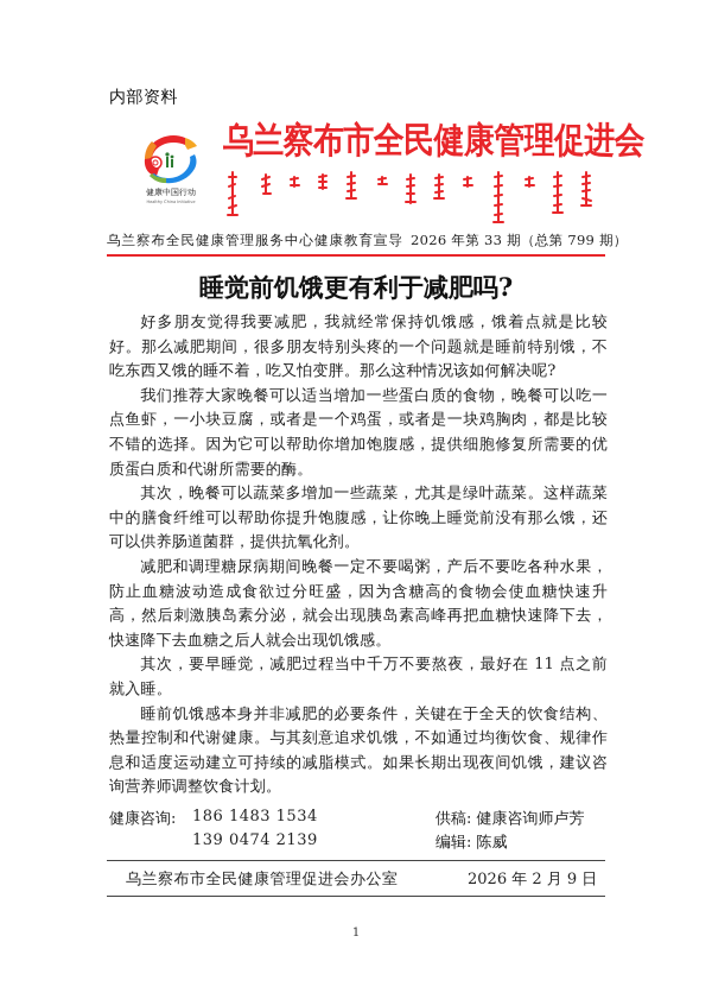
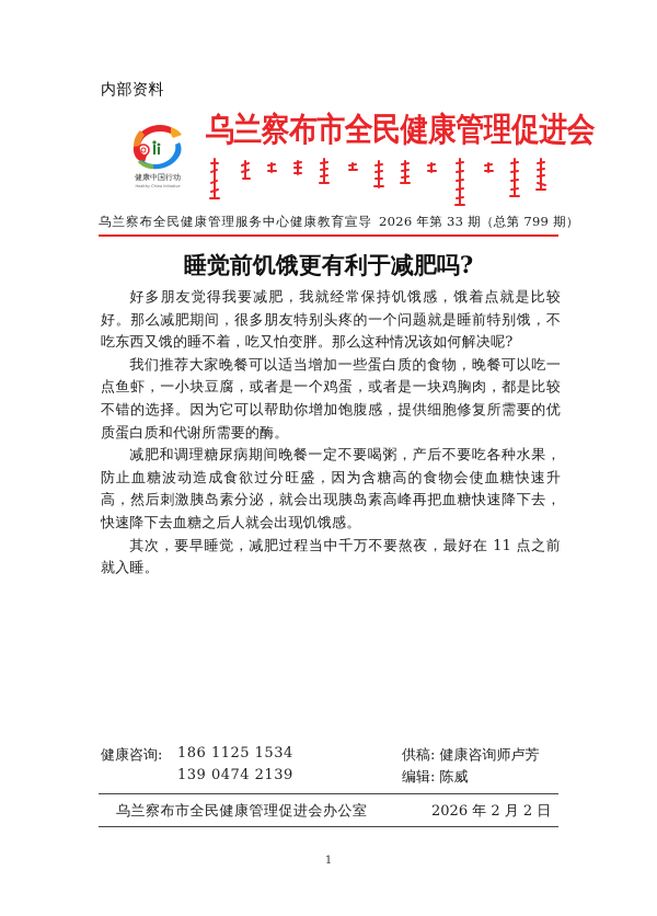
  内部资料
  健康中国行动
  乌兰察布市全民健康管理促进会
  乌兰察布全民健康管理服务中心健康教育宣导
  2026 年第 33 期（总第 799 期）
  睡觉前饥饿更有利于减肥吗?
  好多朋友觉得我要减肥，我就经常保持饥饿感，饿着点就是比较好。那么减肥期间，很多朋友特别头疼的一个问题就是睡前特别饿，不吃东西又饿的睡不着，吃又怕变胖。那么这种情况该如何解决呢?
  我们推荐大家晚餐可以适当增加一些蛋白质的食物，晚餐可以吃一点鱼虾，一小块豆腐，或者是一个鸡蛋，或者是一块鸡胸肉，都是比较不错的选择。因为它可以帮助你增加饱腹感，提供细胞修复所需要的优质蛋白质和代谢所需要的酶。
- 其次，晚餐可以蔬菜多增加一些蔬菜，尤其是绿叶蔬菜。这样蔬菜中的膳食纤维可以帮助你提升饱腹感，让你晚上睡觉前没有那么饿，还可以供养肠道菌群，提供抗氧化剂。
  减肥和调理糖尿病期间晚餐一定不要喝粥，产后不要吃各种水果，防止血糖波动造成食欲过分旺盛，因为含糖高的食物会使血糖快速升高，然后刺激胰岛素分泌，就会出现胰岛素高峰再把血糖快速降下去，快速降下去血糖之后人就会出现饥饿感。
  其次，要早睡觉，减肥过程当中千万不要熬夜，最好在 11 点之前就入睡。
- 睡前饥饿感本身并非减肥的必要条件，关键在于全天的饮食结构、热量控制和代谢健康。与其刻意追求饥饿，不如通过均衡饮食、规律作息和适度运动建立可持续的减脂模式。如果长期出现夜间饥饿，建议咨询营养师调整饮食计划。
  健康咨询:
- 186 1483 1534
+ 186 1125 1534
  139 0474 2139
  供稿: 健康咨询师卢芳
  编辑: 陈威
  乌兰察布市全民健康管理促进会办公室
- 2026 年 2 月 9 日
+ 2026 年 2 月 2 日
  1
